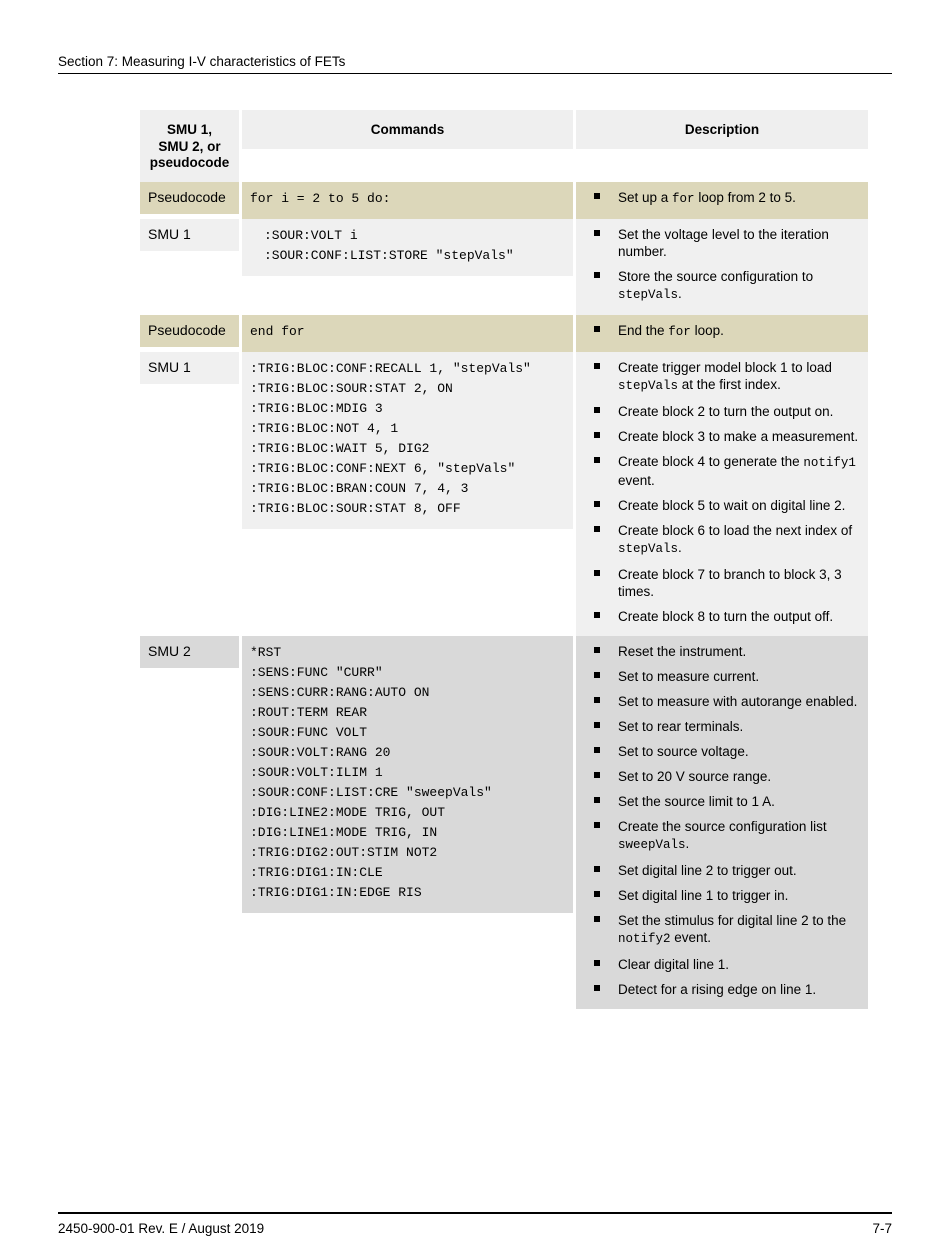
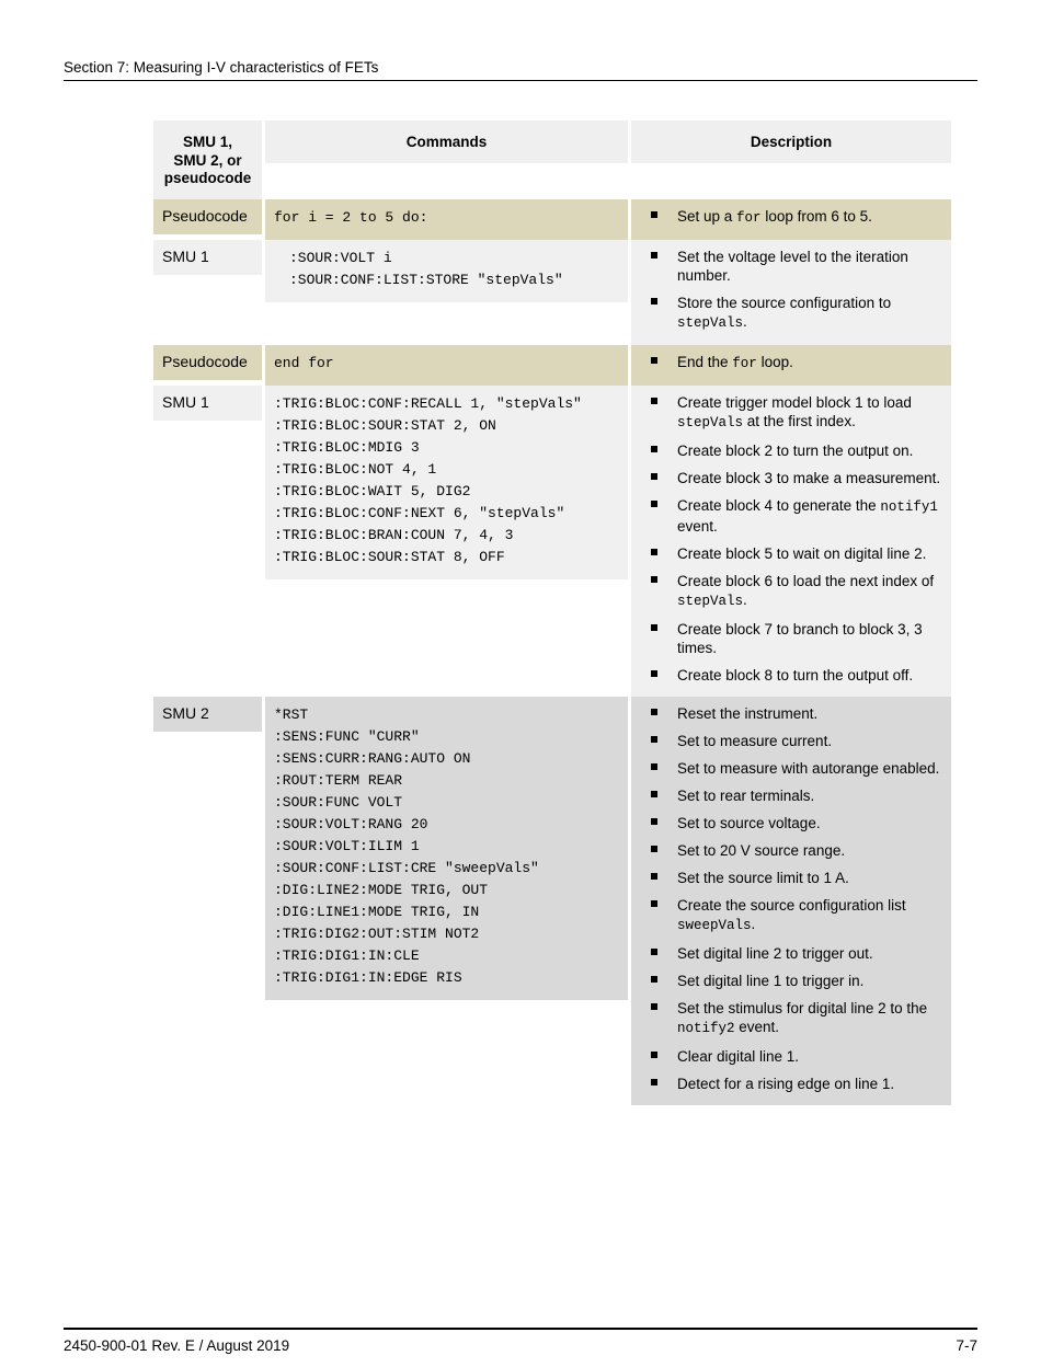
  Section 7: Measuring I-V characteristics of FETs
  SMU 1, SMU 2, or pseudocode		Commands		Description
- Pseudocode		for i = 2 to 5 do:		Set up a for loop from 2 to 5.
+ Pseudocode		for i = 2 to 5 do:		Set up a for loop from 6 to 5.
  SMU 1		:SOUR:VOLT i :SOUR:CONF:LIST:STORE "stepVals"		Set the voltage level to the iteration number.Store the source configuration to stepVals.
  Pseudocode		end for		End the for loop.
  SMU 1		:TRIG:BLOC:CONF:RECALL 1, "stepVals" :TRIG:BLOC:SOUR:STAT 2, ON :TRIG:BLOC:MDIG 3 :TRIG:BLOC:NOT 4, 1 :TRIG:BLOC:WAIT 5, DIG2 :TRIG:BLOC:CONF:NEXT 6, "stepVals" :TRIG:BLOC:BRAN:COUN 7, 4, 3 :TRIG:BLOC:SOUR:STAT 8, OFF		Create trigger model block 1 to load stepVals at the first index.Create block 2 to turn the output on.Create block 3 to make a measurement.Create block 4 to generate the notify1 event.Create block 5 to wait on digital line 2.Create block 6 to load the next index of stepVals.Create block 7 to branch to block 3, 3 times.Create block 8 to turn the output off.
  SMU 2		*RST :SENS:FUNC "CURR" :SENS:CURR:RANG:AUTO ON :ROUT:TERM REAR :SOUR:FUNC VOLT :SOUR:VOLT:RANG 20 :SOUR:VOLT:ILIM 1 :SOUR:CONF:LIST:CRE "sweepVals" :DIG:LINE2:MODE TRIG, OUT :DIG:LINE1:MODE TRIG, IN :TRIG:DIG2:OUT:STIM NOT2 :TRIG:DIG1:IN:CLE :TRIG:DIG1:IN:EDGE RIS		Reset the instrument.Set to measure current.Set to measure with autorange enabled.Set to rear terminals.Set to source voltage.Set to 20 V source range.Set the source limit to 1 A.Create the source configuration list sweepVals.Set digital line 2 to trigger out.Set digital line 1 to trigger in.Set the stimulus for digital line 2 to the notify2 event.Clear digital line 1.Detect for a rising edge on line 1.
  2450-900-01 Rev. E / August 2019
  7-7
